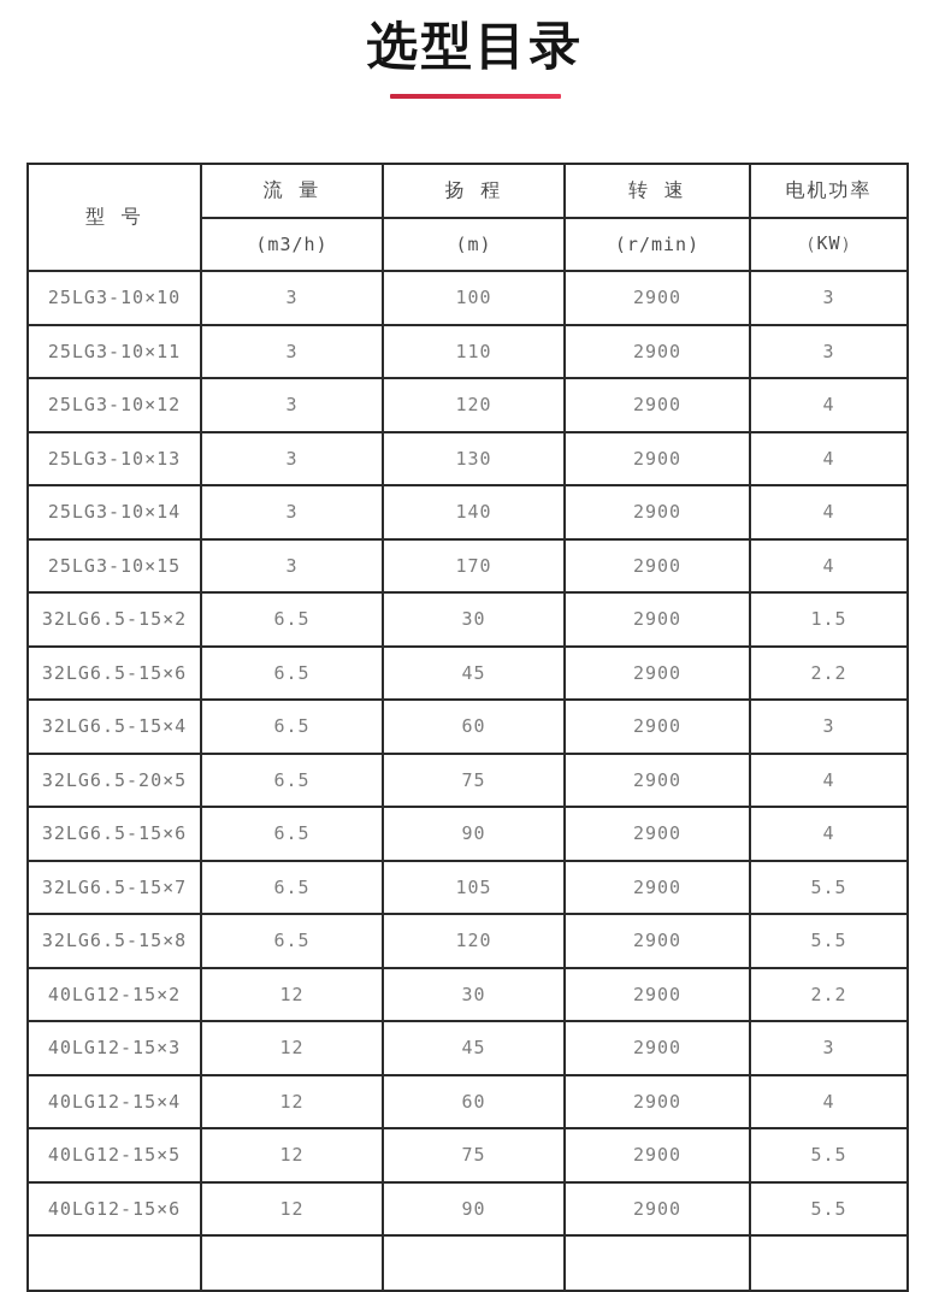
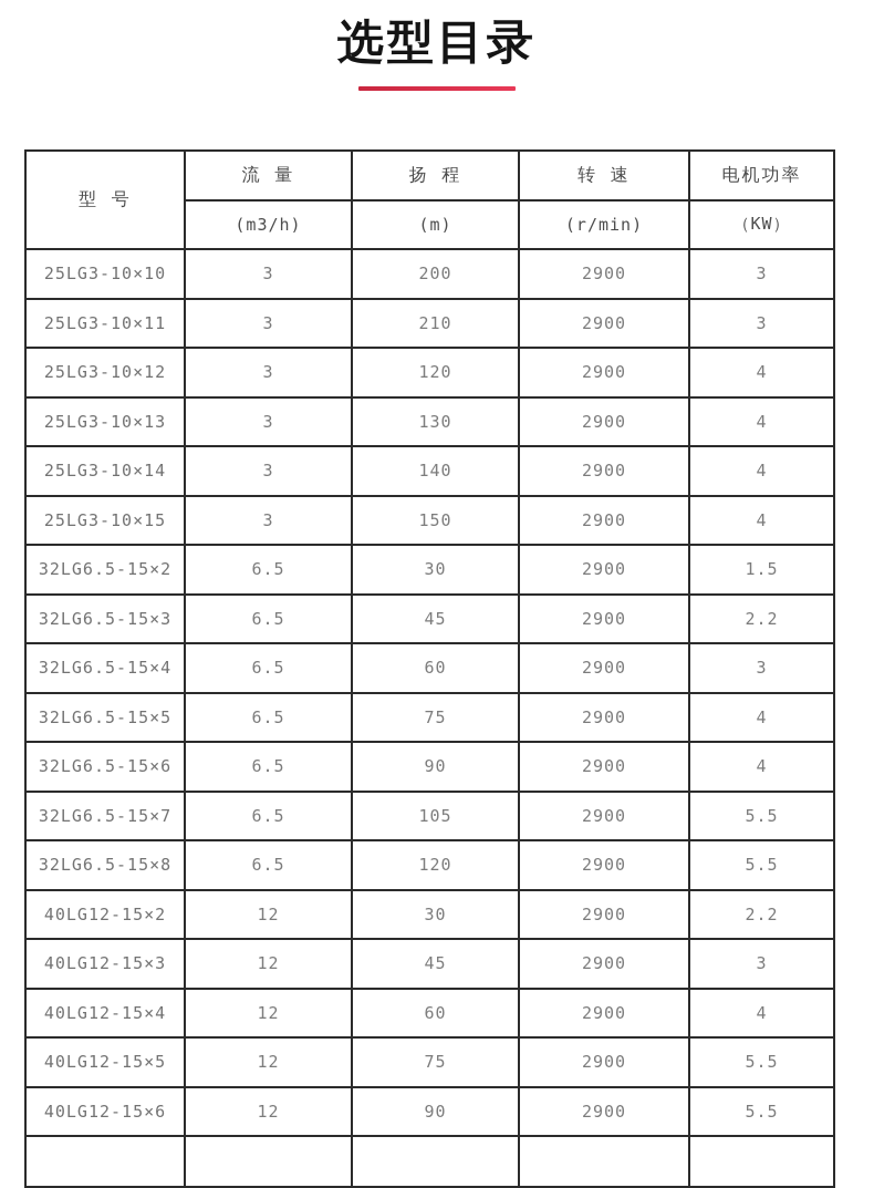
  选型目录
  型 号	流 量	扬 程	转 速	电机功率
  (m3/h)	(m)	(r/min)	（KW）
- 25LG3-10×10	3	100	2900	3
+ 25LG3-10×10	3	200	2900	3
- 25LG3-10×11	3	110	2900	3
+ 25LG3-10×11	3	210	2900	3
  25LG3-10×12	3	120	2900	4
  25LG3-10×13	3	130	2900	4
  25LG3-10×14	3	140	2900	4
- 25LG3-10×15	3	170	2900	4
+ 25LG3-10×15	3	150	2900	4
  32LG6.5-15×2	6.5	30	2900	1.5
- 32LG6.5-15×6	6.5	45	2900	2.2
+ 32LG6.5-15×3	6.5	45	2900	2.2
  32LG6.5-15×4	6.5	60	2900	3
- 32LG6.5-20×5	6.5	75	2900	4
+ 32LG6.5-15×5	6.5	75	2900	4
  32LG6.5-15×6	6.5	90	2900	4
  32LG6.5-15×7	6.5	105	2900	5.5
  32LG6.5-15×8	6.5	120	2900	5.5
  40LG12-15×2	12	30	2900	2.2
  40LG12-15×3	12	45	2900	3
  40LG12-15×4	12	60	2900	4
  40LG12-15×5	12	75	2900	5.5
  40LG12-15×6	12	90	2900	5.5
